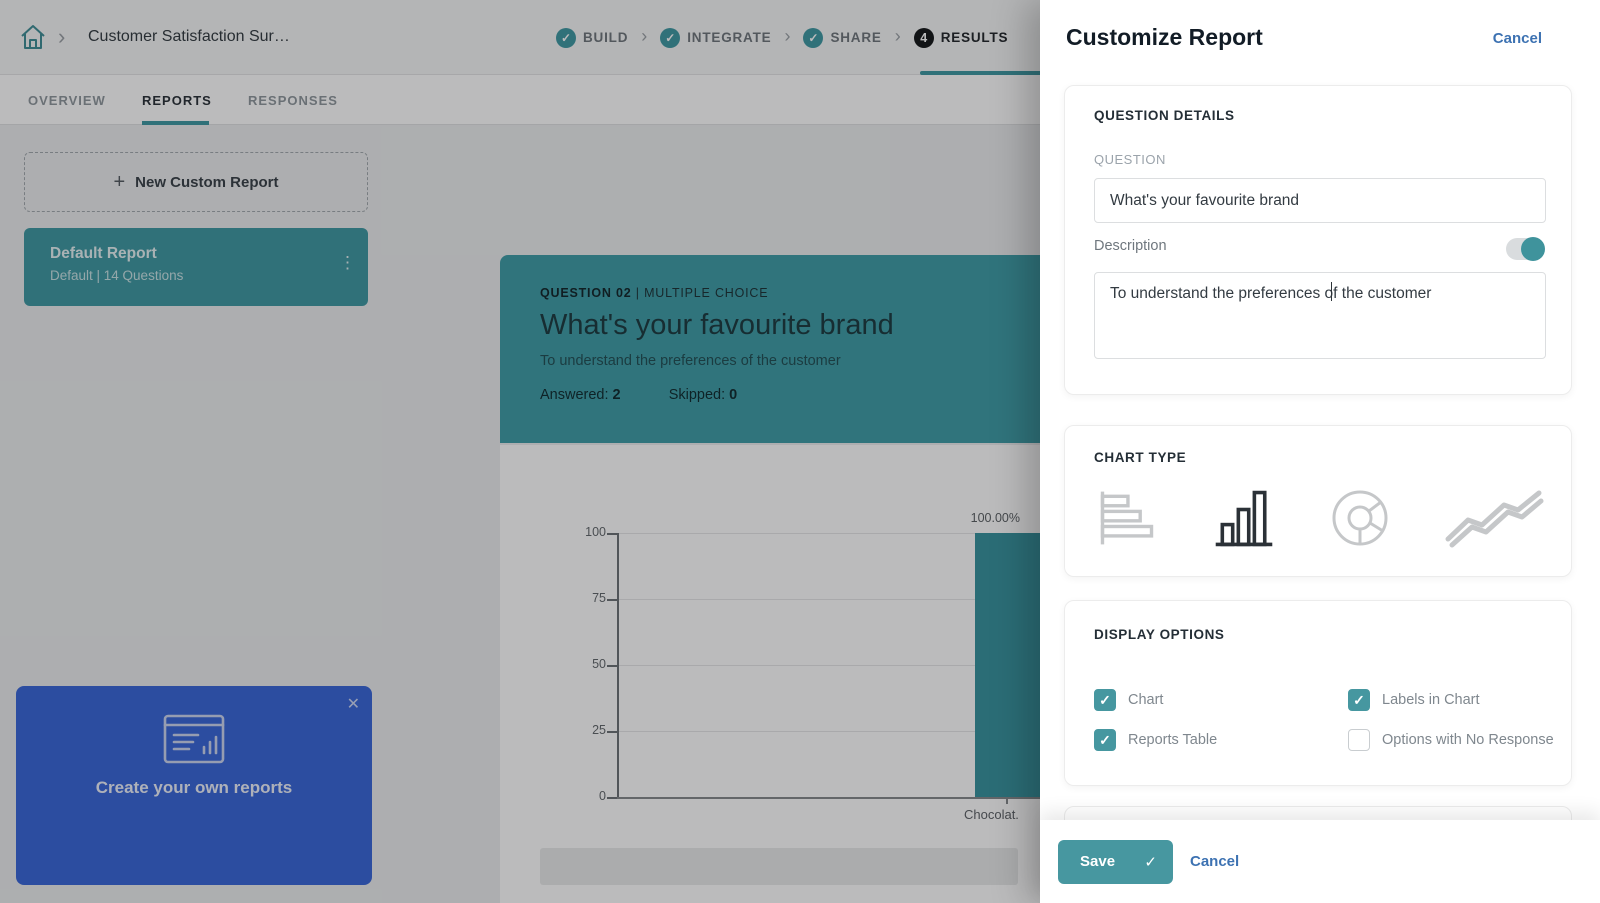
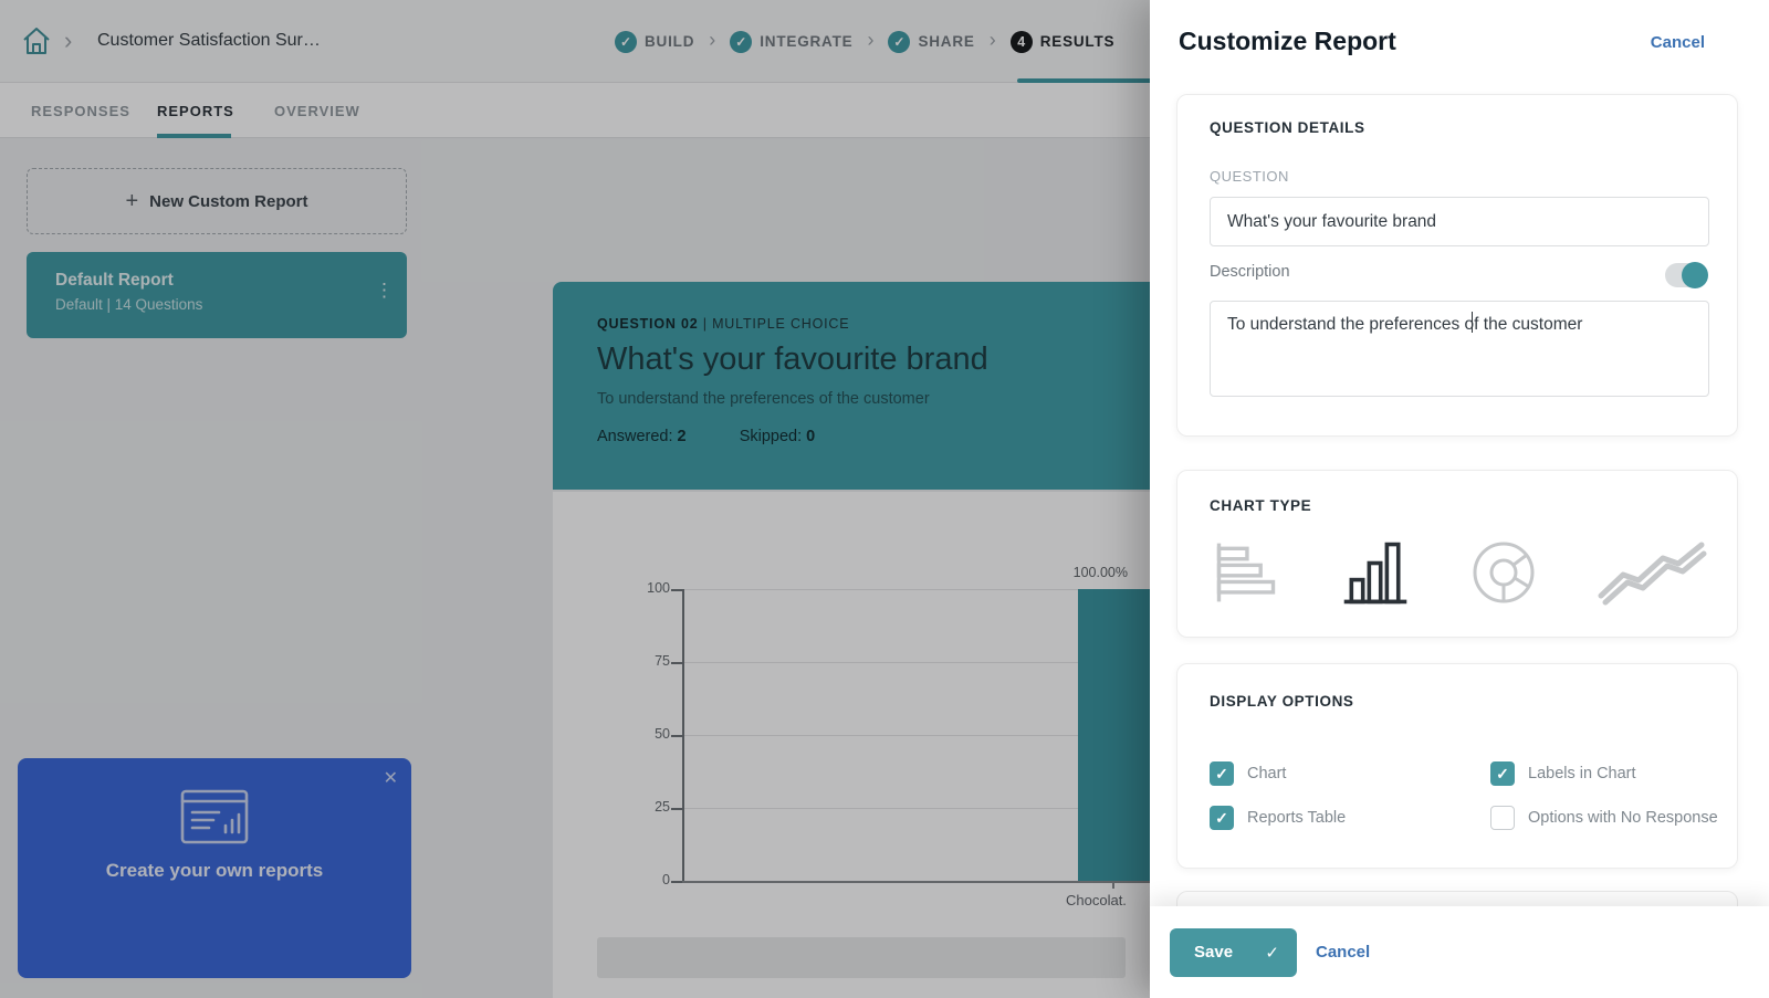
  ›
  Customer Satisfaction Sur…
  ✓
  BUILD
  ›
  ✓
  INTEGRATE
  ›
  ✓
  SHARE
  ›
  4
  RESULTS
- OVERVIEW
+ RESPONSES
  REPORTS
- RESPONSES
+ OVERVIEW
  +
  New Custom Report
  Default Report
  Default | 14 Questions
  ⋮
  ✕
  Create your own reports
  QUESTION 02 | MULTIPLE CHOICE
  What's your favourite brand
  To understand the preferences of the customer
  Answered: 2 Skipped: 0
  0
  25
  50
  75
  100
  100.00%
  Chocolat.
  Customize Report
  Cancel
  QUESTION DETAILS
  QUESTION
  What's your favourite brand
  Description
  To understand the preferences of the customer
  CHART TYPE
  DISPLAY OPTIONS
  ✓
  Chart
  ✓
  Labels in Chart
  ✓
  Reports Table
  Options with No Response
  Save
  ✓
  Cancel
